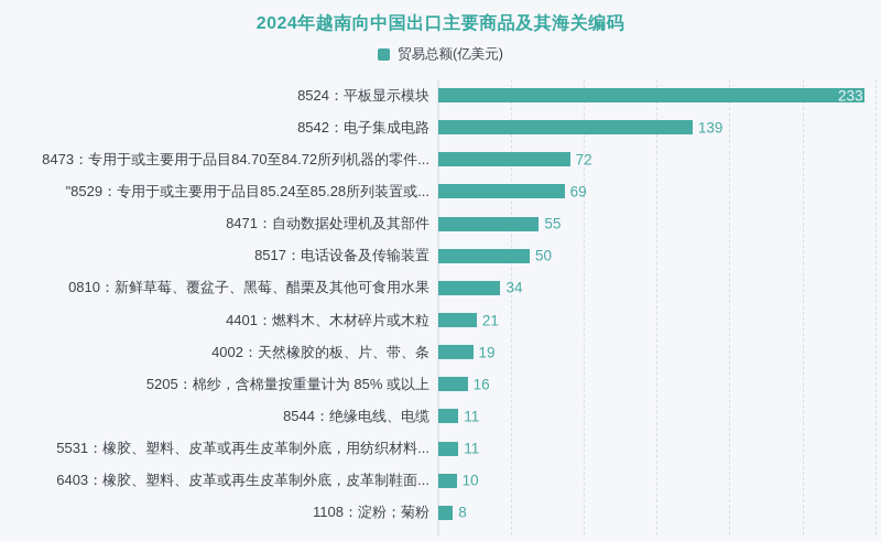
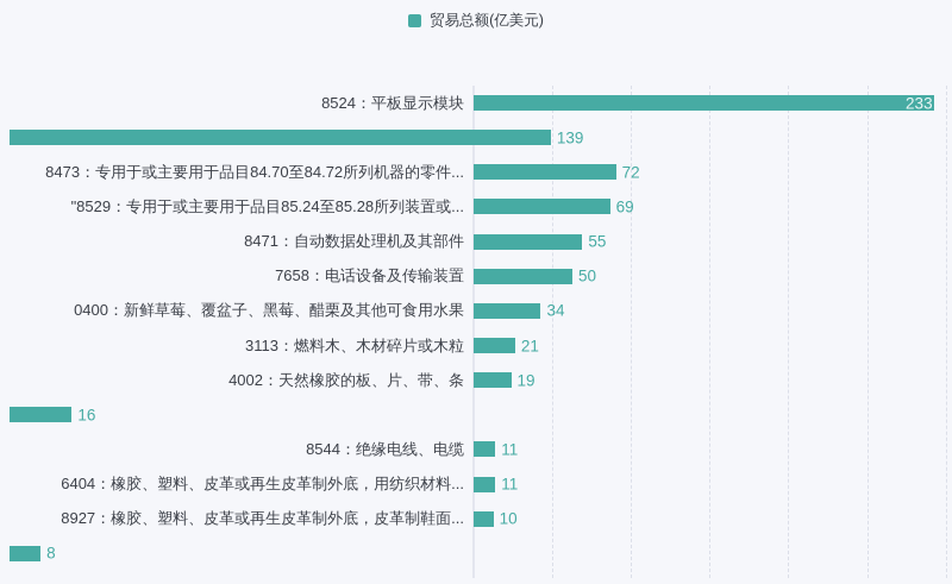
- 2024年越南向中国出口主要商品及其海关编码
  贸易总额(亿美元)
  8524：平板显示模块
  233
- 8542：电子集成电路
  139
  8473：专用于或主要用于品目84.70至84.72所列机器的零件...
  72
  "8529：专用于或主要用于品目85.24至85.28所列装置或...
  69
  8471：自动数据处理机及其部件
  55
- 8517：电话设备及传输装置
+ 7658：电话设备及传输装置
  50
- 0810：新鲜草莓、覆盆子、黑莓、醋栗及其他可食用水果
+ 0400：新鲜草莓、覆盆子、黑莓、醋栗及其他可食用水果
  34
- 4401：燃料木、木材碎片或木粒
+ 3113：燃料木、木材碎片或木粒
  21
  4002：天然橡胶的板、片、带、条
  19
- 5205：棉纱，含棉量按重量计为 85% 或以上
  16
  8544：绝缘电线、电缆
  11
- 5531：橡胶、塑料、皮革或再生皮革制外底，用纺织材料...
+ 6404：橡胶、塑料、皮革或再生皮革制外底，用纺织材料...
  11
- 6403：橡胶、塑料、皮革或再生皮革制外底，皮革制鞋面...
+ 8927：橡胶、塑料、皮革或再生皮革制外底，皮革制鞋面...
  10
- 1108：淀粉；菊粉
  8
